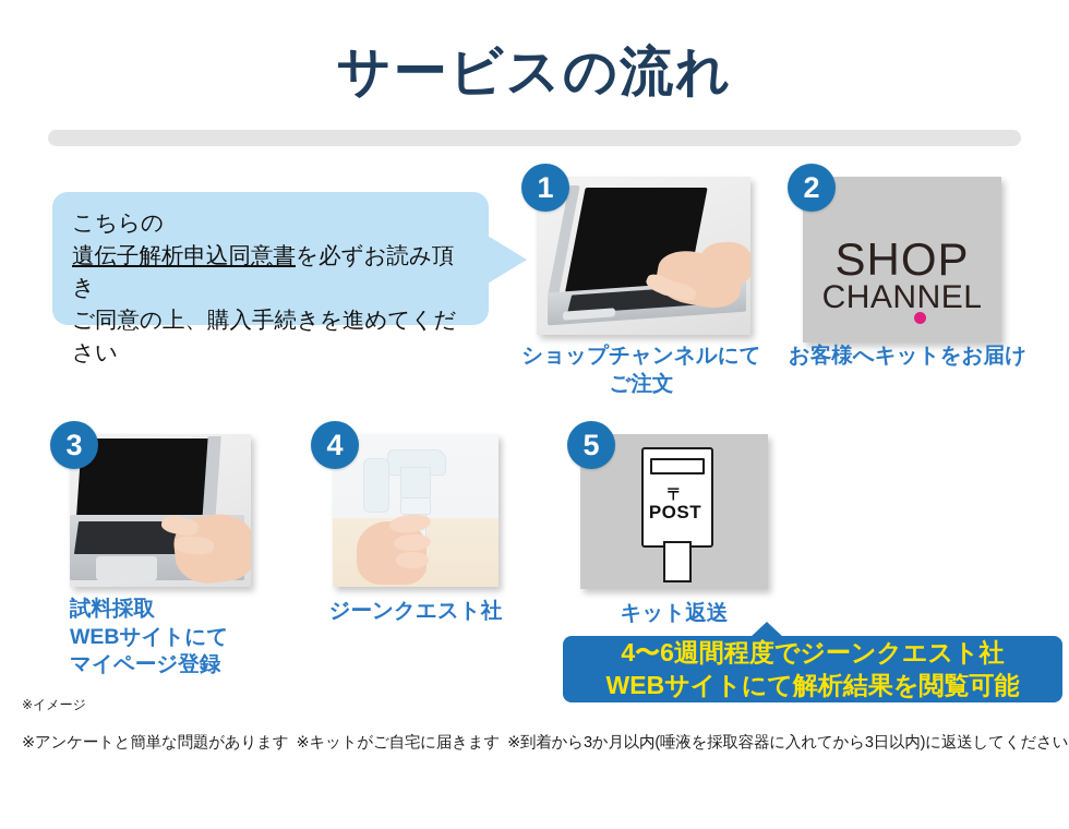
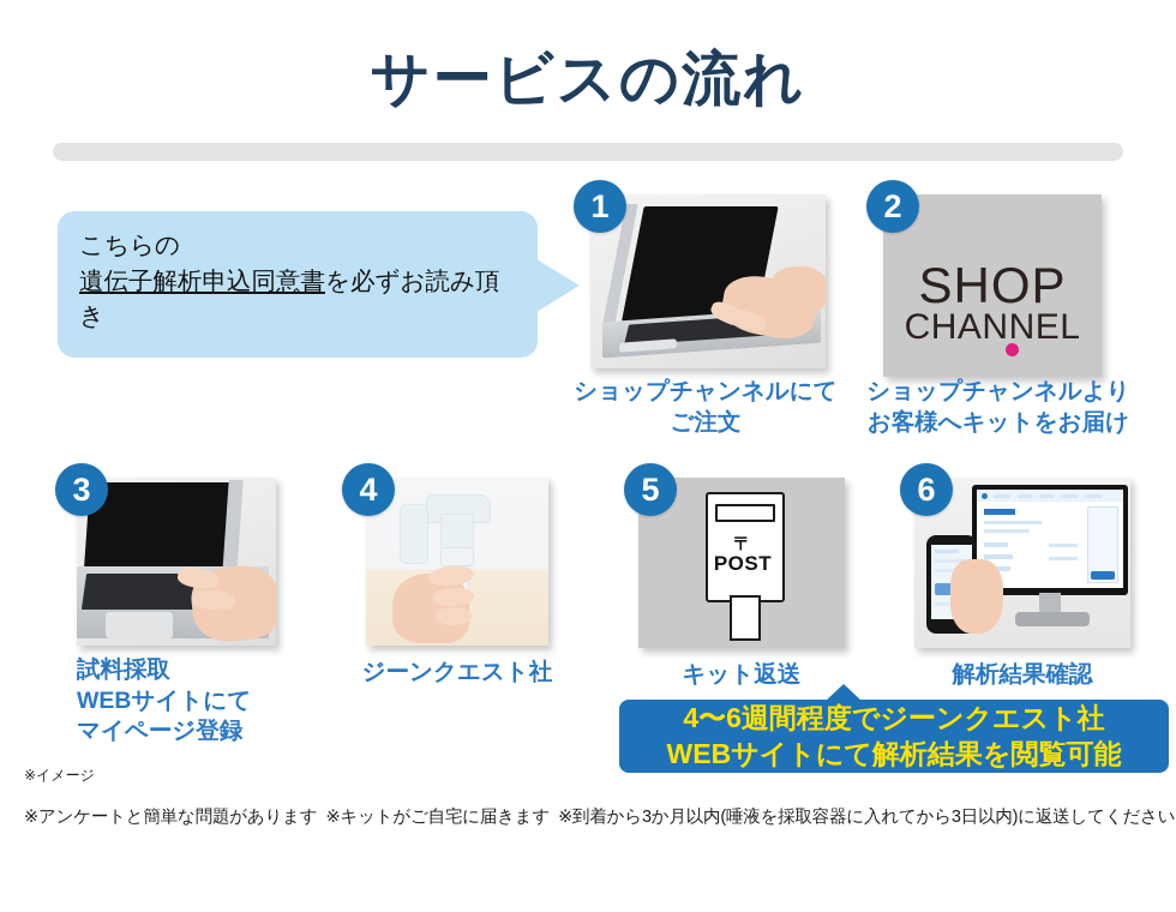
  サービスの流れ
  こちらの
  遺伝子解析申込同意書を必ずお読み頂き
- ご同意の上、購入手続きを進めてください
  1
  ショップチャンネルにて
  ご注文
  SHOP
  CHANNEL
  2
+ ショップチャンネルより
  お客様へキットをお届け
  3
  試料採取
  WEBサイトにて
  マイページ登録
  4
  ジーンクエスト社
  〒
  POST
  5
  キット返送
+ 6
+ 解析結果確認
  4〜6週間程度でジーンクエスト社
  WEBサイトにて解析結果を閲覧可能
  ※イメージ
  ※アンケートと簡単な問題があります ※キットがご自宅に届きます ※到着から3か月以内(唾液を採取容器に入れてから3日以内)に返送してください
